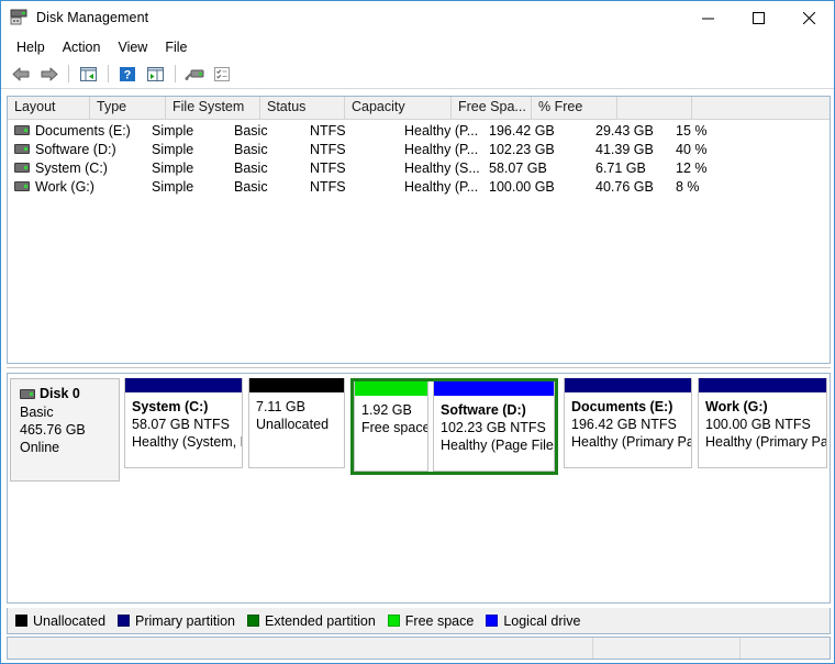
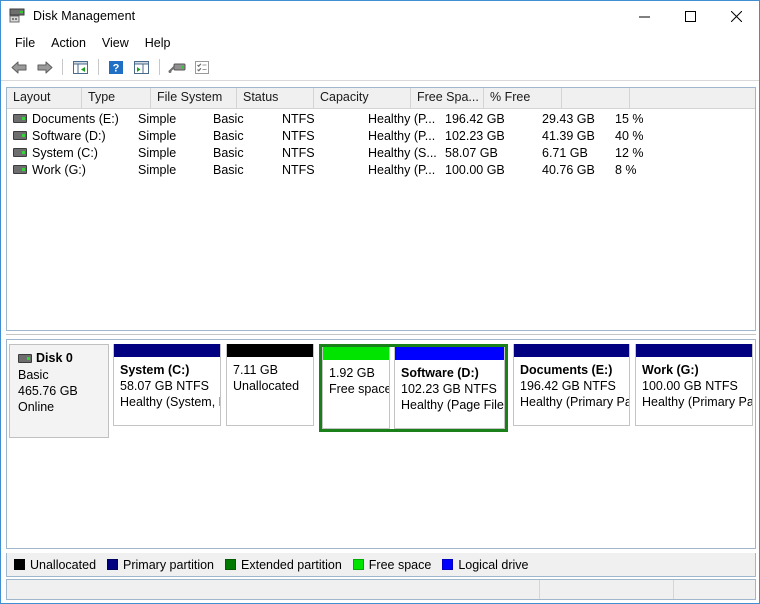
  Disk Management
- Help
+ File
  Action
  View
- File
+ Help
  ?
  Layout
  Type
  File System
  Status
  Capacity
  Free Spa...
  % Free
  Documents (E:)
  Simple
  Basic
  NTFS
  Healthy (P...
  196.42 GB
  29.43 GB
  15 %
  Software (D:)
  Simple
  Basic
  NTFS
  Healthy (P...
  102.23 GB
  41.39 GB
  40 %
  System (C:)
  Simple
  Basic
  NTFS
  Healthy (S...
  58.07 GB
  6.71 GB
  12 %
  Work (G:)
  Simple
  Basic
  NTFS
  Healthy (P...
  100.00 GB
  40.76 GB
  8 %
  Disk 0
  Basic
  465.76 GB
  Online
  System (C:)
  58.07 GB NTFS
  Healthy (System,
  7.11 GB
  Unallocated
  1.92 GB
  Free space
  Software (D:)
  102.23 GB NTFS
  Healthy (Page File
  Documents (E:)
  196.42 GB NTFS
  Healthy (Primary Pa
  Work (G:)
  100.00 GB NTFS
  Healthy (Primary Pa
  Unallocated
  Primary partition
  Extended partition
  Free space
  Logical drive
